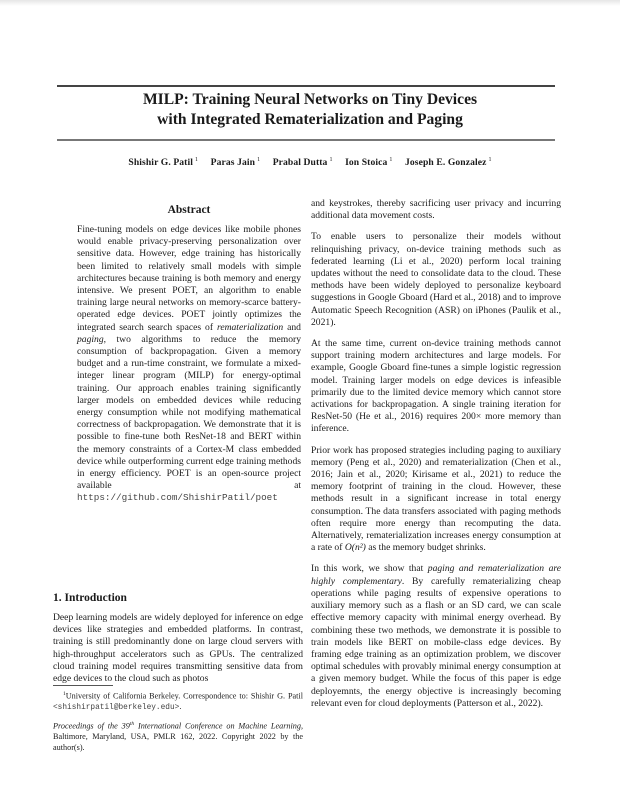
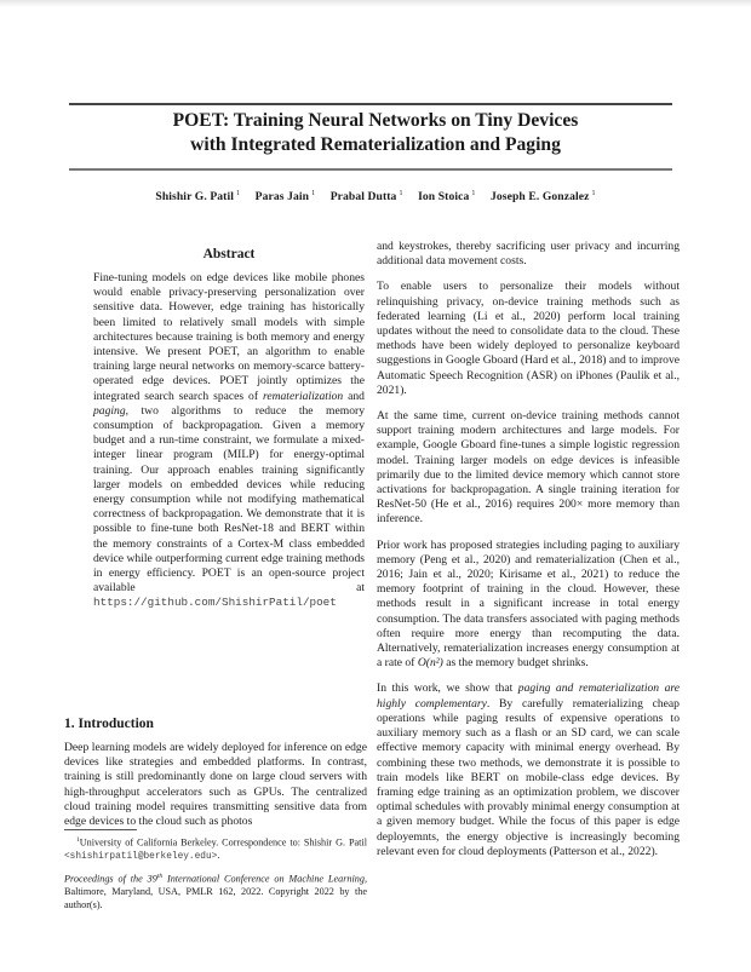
- MILP: Training Neural Networks on Tiny Devices
+ POET: Training Neural Networks on Tiny Devices
  with Integrated Rematerialization and Paging
  Shishir G. Patil Paras Jain Prabal Dutta Ion Stoica Joseph E. Gonzalez
  Abstract
  Fine-tuning models on edge devices like mobile phones would enable privacy-preserving personalization over sensitive data. However, edge training has historically been limited to relatively small models with simple architectures because training is both memory and energy intensive. We present POET, an algorithm to enable training large neural networks on memory-scarce battery-operated edge devices. POET jointly optimizes the integrated search search spaces of rematerialization and paging, two algorithms to reduce the memory consumption of backpropagation. Given a memory budget and a run-time constraint, we formulate a mixed-integer linear program (MILP) for energy-optimal training. Our approach enables training significantly larger models on embedded devices while reducing energy consumption while not modifying mathematical correctness of backpropagation. We demonstrate that it is possible to fine-tune both ResNet-18 and BERT within the memory constraints of a Cortex-M class embedded device while outperforming current edge training methods in energy efficiency. POET is an open-source project available at https://github.com/ShishirPatil/poet
  1. Introduction
  Deep learning models are widely deployed for inference on edge devices like strategies and embedded platforms. In contrast, training is still predominantly done on large cloud servers with high-throughput accelerators such as GPUs. The centralized cloud training model requires transmitting sensitive data from edge devices to the cloud such as photos
  University of California Berkeley. Correspondence to: Shishir G. Patil <shishirpatil@berkeley.edu>.
  Proceedings of the 39 International Conference on Machine Learning, Baltimore, Maryland, USA, PMLR 162, 2022. Copyright 2022 by the author(s).
  and keystrokes, thereby sacrificing user privacy and incurring additional data movement costs.
  To enable users to personalize their models without relinquishing privacy, on-device training methods such as federated learning (Li et al., 2020) perform local training updates without the need to consolidate data to the cloud. These methods have been widely deployed to personalize keyboard suggestions in Google Gboard (Hard et al., 2018) and to improve Automatic Speech Recognition (ASR) on iPhones (Paulik et al., 2021).
  At the same time, current on-device training methods cannot support training modern architectures and large models. For example, Google Gboard fine-tunes a simple logistic regression model. Training larger models on edge devices is infeasible primarily due to the limited device memory which cannot store activations for backpropagation. A single training iteration for ResNet-50 (He et al., 2016) requires 200× more memory than inference.
  Prior work has proposed strategies including paging to auxiliary memory (Peng et al., 2020) and rematerialization (Chen et al., 2016; Jain et al., 2020; Kirisame et al., 2021) to reduce the memory footprint of training in the cloud. However, these methods result in a significant increase in total energy consumption. The data transfers associated with paging methods often require more energy than recomputing the data. Alternatively, rematerialization increases energy consumption at a rate of O(n²) as the memory budget shrinks.
  In this work, we show that paging and rematerialization are highly complementary. By carefully rematerializing cheap operations while paging results of expensive operations to auxiliary memory such as a flash or an SD card, we can scale effective memory capacity with minimal energy overhead. By combining these two methods, we demonstrate it is possible to train models like BERT on mobile-class edge devices. By framing edge training as an optimization problem, we discover optimal schedules with provably minimal energy consumption at a given memory budget. While the focus of this paper is edge deployemnts, the energy objective is increasingly becoming relevant even for cloud deployments (Patterson et al., 2022).
